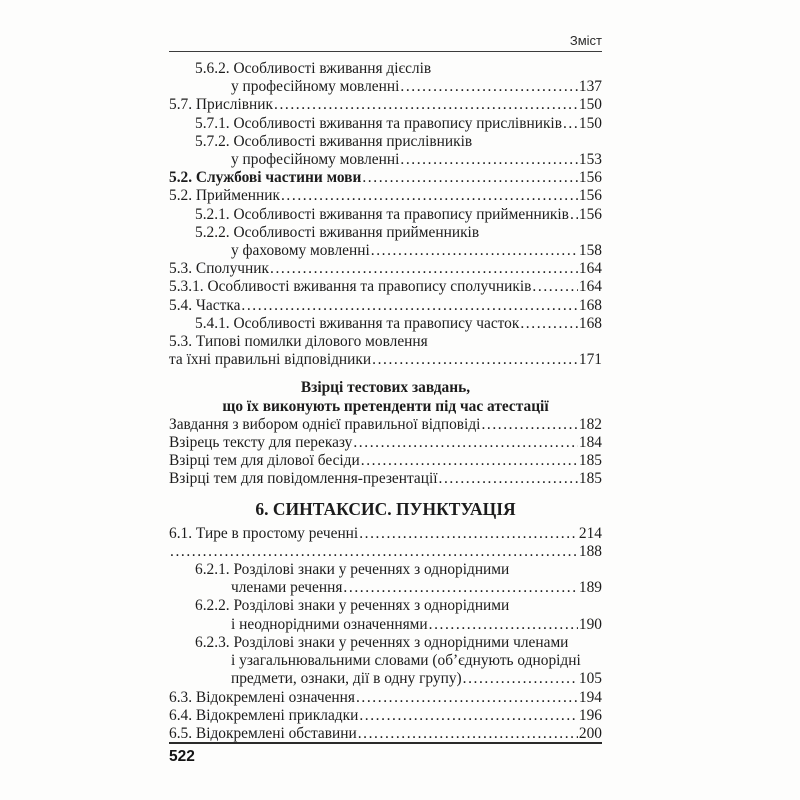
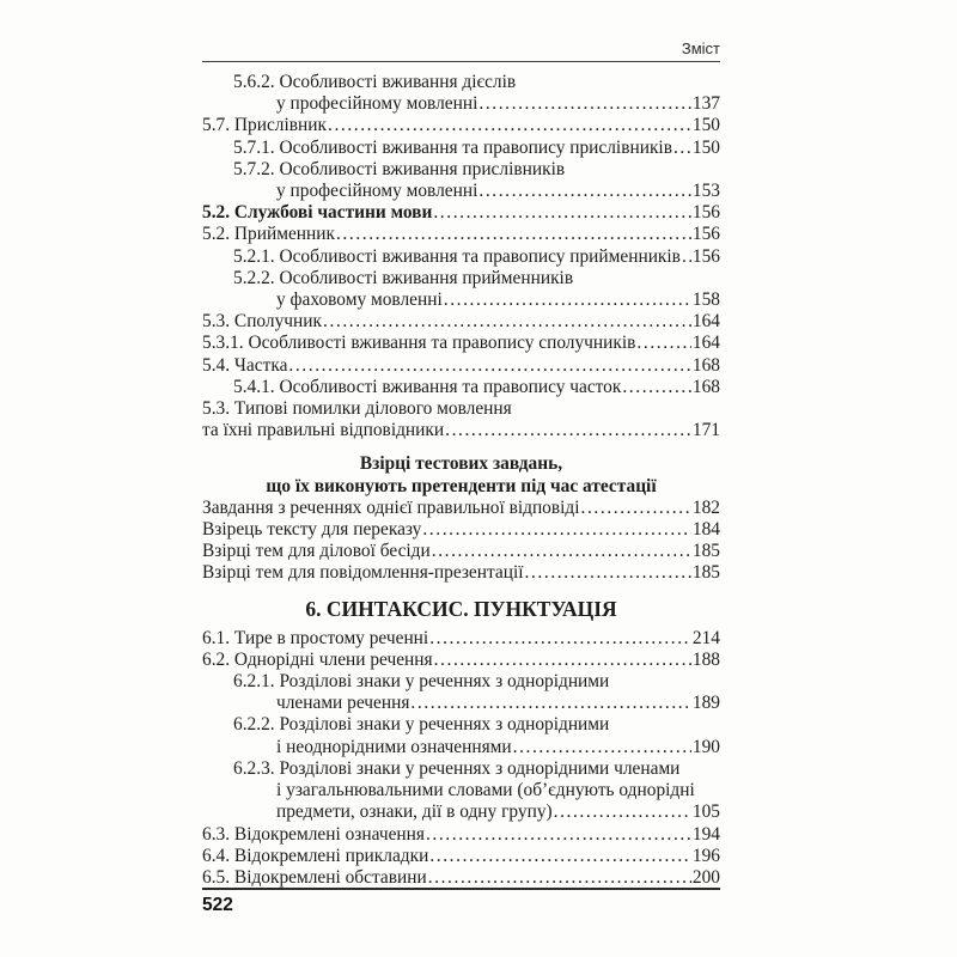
  Зміст
  5.6.2. Особливості вживання дієслів
  у професійному мовленні
  137
  5.7. Прислівник
  150
  5.7.1. Особливості вживання та правопису прислівників
  150
  5.7.2. Особливості вживання прислівників
  у професійному мовленні
  153
  5.2. Службові частини мови
  156
  5.2. Прийменник
  156
  5.2.1. Особливості вживання та правопису прийменників
  156
  5.2.2. Особливості вживання прийменників
  у фаховому мовленні
  158
  5.3. Сполучник
  164
  5.3.1. Особливості вживання та правопису сполучників
  164
  5.4. Частка
  168
  5.4.1. Особливості вживання та правопису часток
  168
  5.3. Типові помилки ділового мовлення
  та їхні правильні відповідники
  171
  Взірці тестових завдань,
  що їх виконують претенденти під час атестації
- Завдання з вибором однієї правильної відповіді
+ Завдання з реченнях однієї правильної відповіді
  182
  Взірець тексту для переказу
  184
  Взірці тем для ділової бесіди
  185
  Взірці тем для повідомлення-презентації
  185
  6. СИНТАКСИС. ПУНКТУАЦІЯ
  6.1. Тире в простому реченні
  214
+ 6.2. Однорідні члени речення
  188
  6.2.1. Розділові знаки у реченнях з однорідними
  членами речення
  189
  6.2.2. Розділові знаки у реченнях з однорідними
  і неоднорідними означеннями
  190
  6.2.3. Розділові знаки у реченнях з однорідними членами
  і узагальнювальними словами (об’єднують однорідні
  предмети, ознаки, дії в одну групу)
  105
  6.3. Відокремлені означення
  194
  6.4. Відокремлені прикладки
  196
  6.5. Відокремлені обставини
  200
  522
